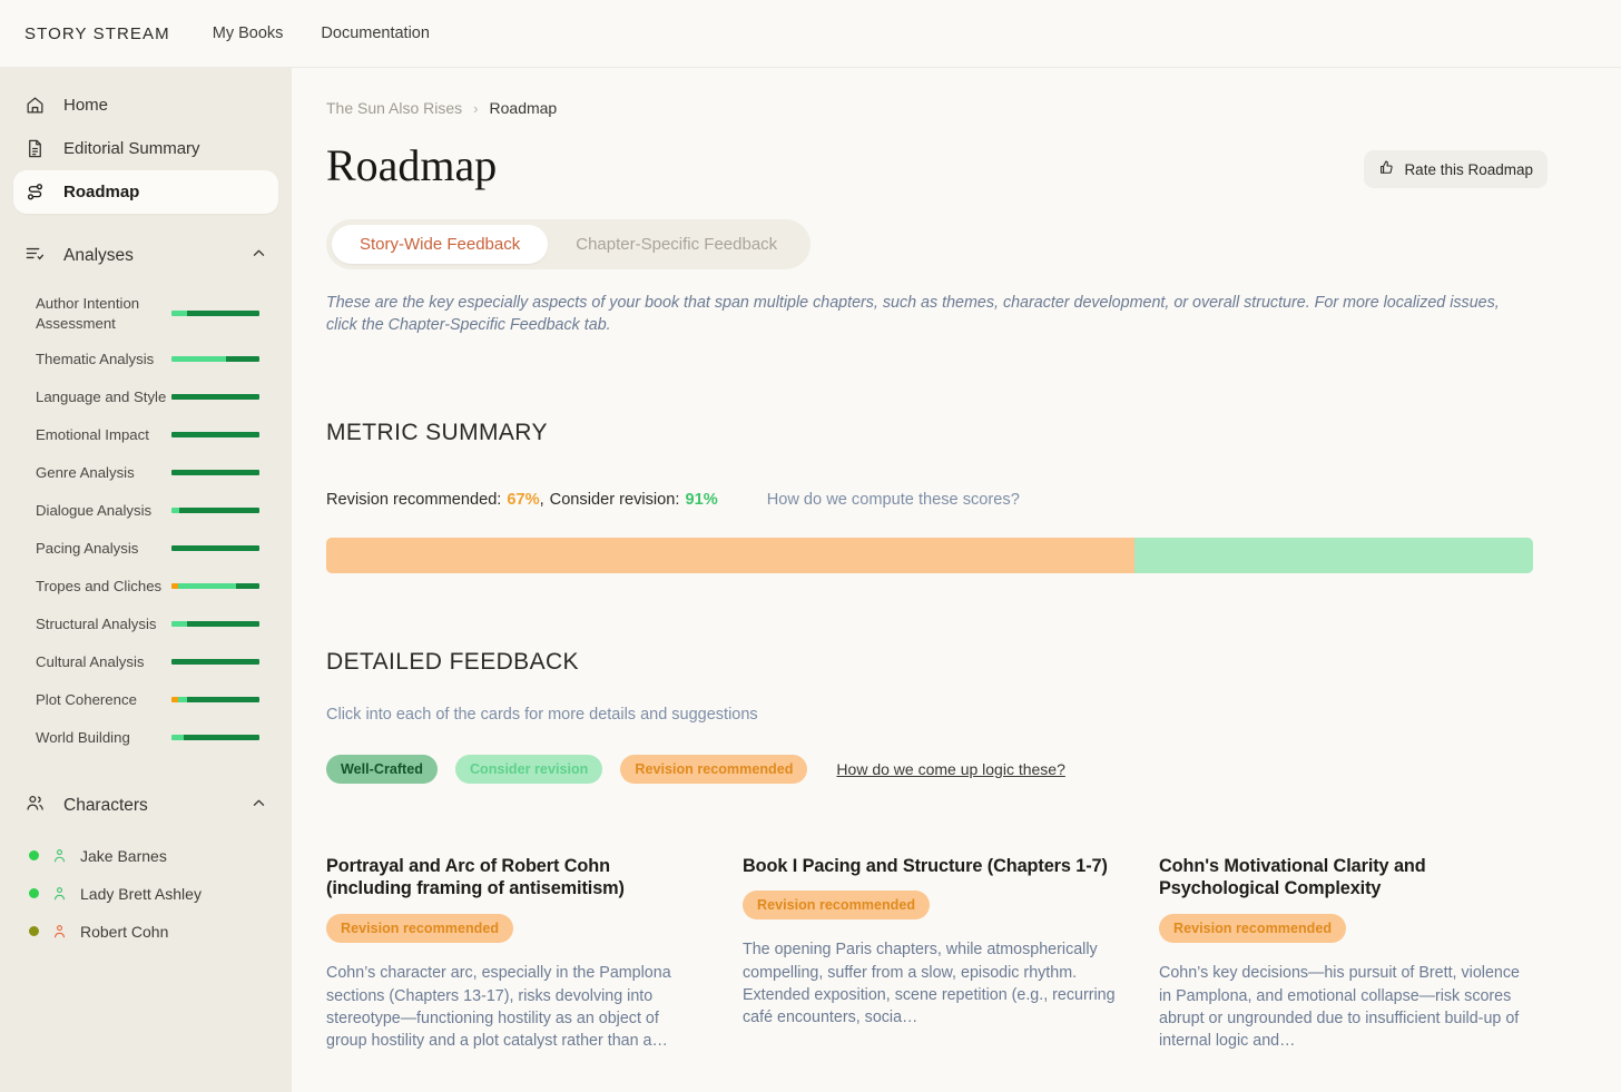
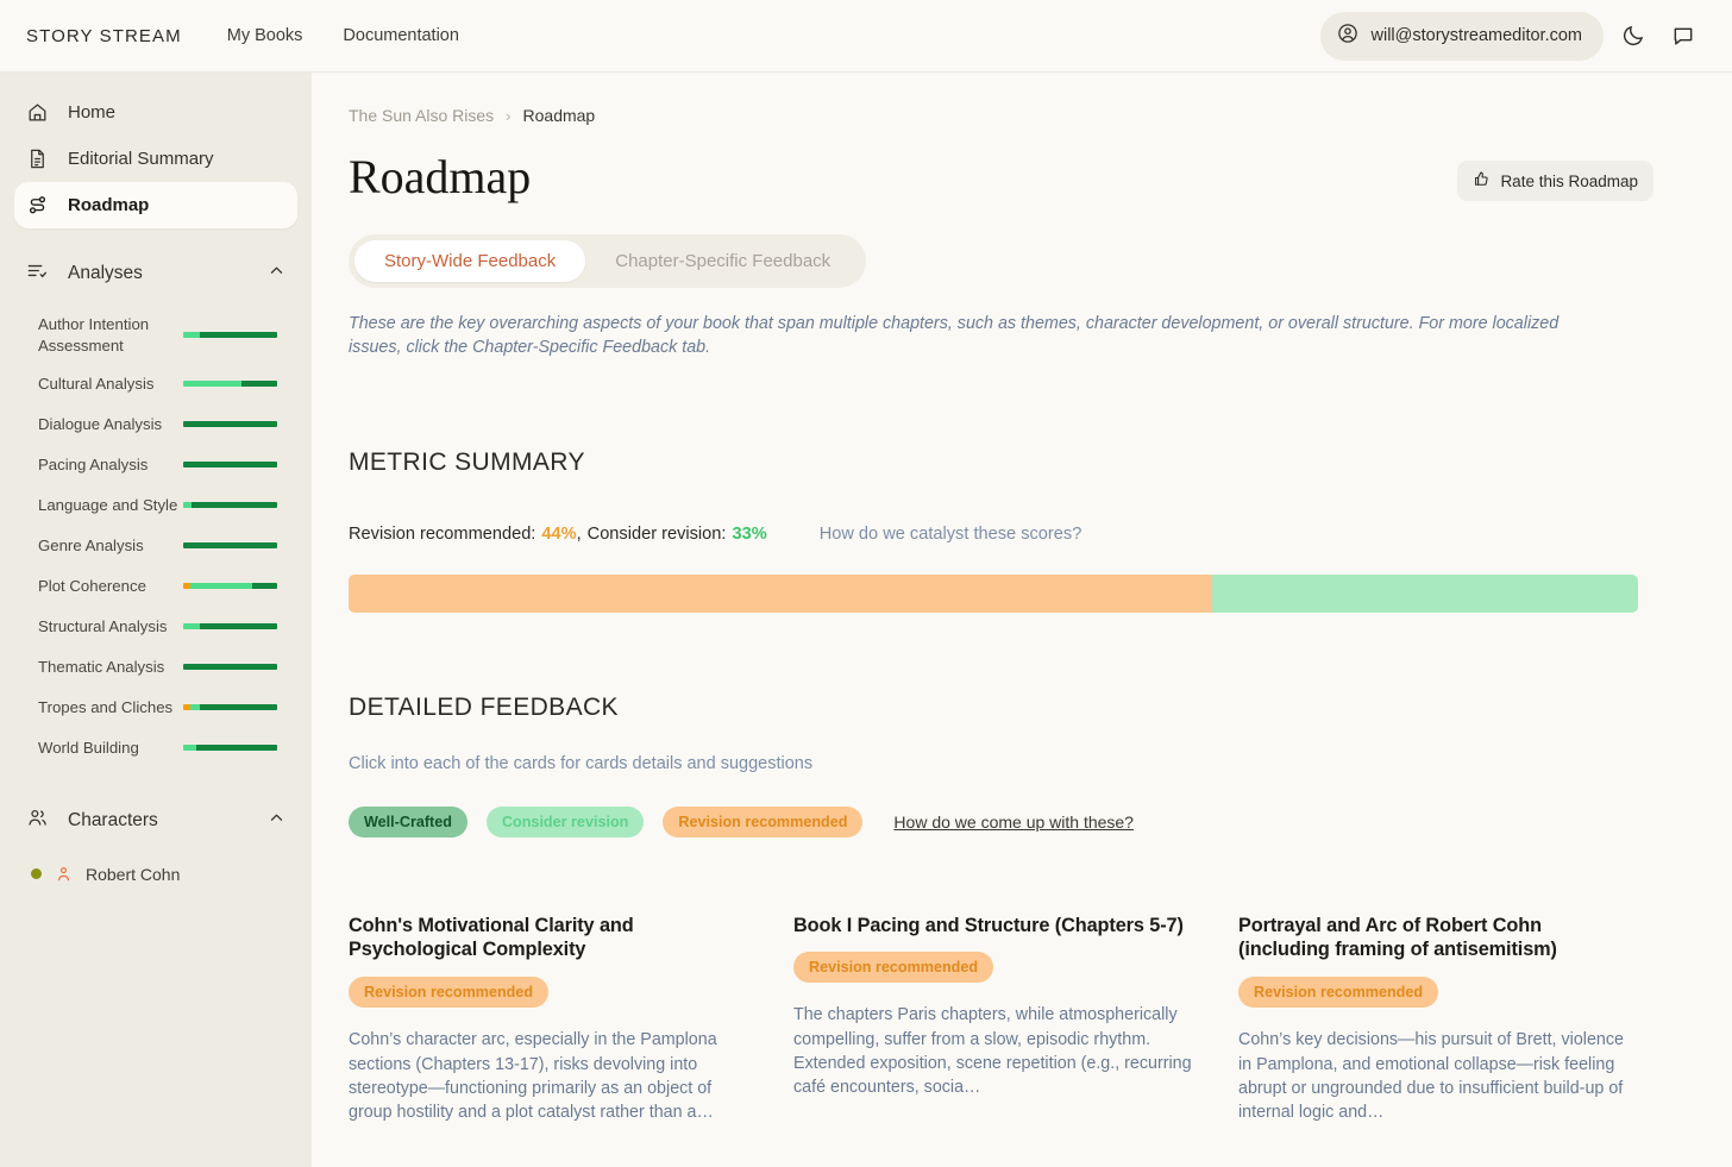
  STORY STREAM
  My Books
  Documentation
+ will@storystreameditor.com
  Home
  Editorial Summary
  Roadmap
  Analyses
  Author Intention Assessment
- Thematic Analysis
+ Cultural Analysis
- Language and Style
+ Dialogue Analysis
- Emotional Impact
- Genre Analysis
+ Pacing Analysis
- Dialogue Analysis
+ Language and Style
- Pacing Analysis
+ Genre Analysis
- Tropes and Cliches
+ Plot Coherence
  Structural Analysis
- Cultural Analysis
+ Thematic Analysis
- Plot Coherence
+ Tropes and Cliches
  World Building
  Characters
- Jake Barnes
- Lady Brett Ashley
  Robert Cohn
  The Sun Also Rises
  ›
  Roadmap
  Roadmap
  Rate this Roadmap
  Story-Wide Feedback
  Chapter-Specific Feedback
- These are the key especially aspects of your book that span multiple chapters, such as themes, character development, or overall structure. For more localized issues, click the Chapter-Specific Feedback tab.
+ These are the key overarching aspects of your book that span multiple chapters, such as themes, character development, or overall structure. For more localized issues, click the Chapter-Specific Feedback tab.
  METRIC SUMMARY
  Revision recommended:
- 67%
+ 44%
  ,
  Consider revision:
- 91%
+ 33%
- How do we compute these scores?
+ How do we catalyst these scores?
  DETAILED FEEDBACK
- Click into each of the cards for more details and suggestions
+ Click into each of the cards for cards details and suggestions
  Well-Crafted
  Consider revision
  Revision recommended
- How do we come up logic these?
+ How do we come up with these?
- Portrayal and Arc of Robert Cohn (including framing of antisemitism)
+ Cohn's Motivational Clarity and Psychological Complexity
  Revision recommended
- Cohn’s character arc, especially in the Pamplona sections (Chapters 13-17), risks devolving into stereotype—functioning hostility as an object of group hostility and a plot catalyst rather than a…
+ Cohn’s character arc, especially in the Pamplona sections (Chapters 13-17), risks devolving into stereotype—functioning primarily as an object of group hostility and a plot catalyst rather than a…
- Book I Pacing and Structure (Chapters 1-7)
+ Book I Pacing and Structure (Chapters 5-7)
  Revision recommended
- The opening Paris chapters, while atmospherically compelling, suffer from a slow, episodic rhythm. Extended exposition, scene repetition (e.g., recurring café encounters, socia…
+ The chapters Paris chapters, while atmospherically compelling, suffer from a slow, episodic rhythm. Extended exposition, scene repetition (e.g., recurring café encounters, socia…
- Cohn's Motivational Clarity and Psychological Complexity
+ Portrayal and Arc of Robert Cohn (including framing of antisemitism)
  Revision recommended
- Cohn’s key decisions—his pursuit of Brett, violence in Pamplona, and emotional collapse—risk scores abrupt or ungrounded due to insufficient build-up of internal logic and…
+ Cohn’s key decisions—his pursuit of Brett, violence in Pamplona, and emotional collapse—risk feeling abrupt or ungrounded due to insufficient build-up of internal logic and…
